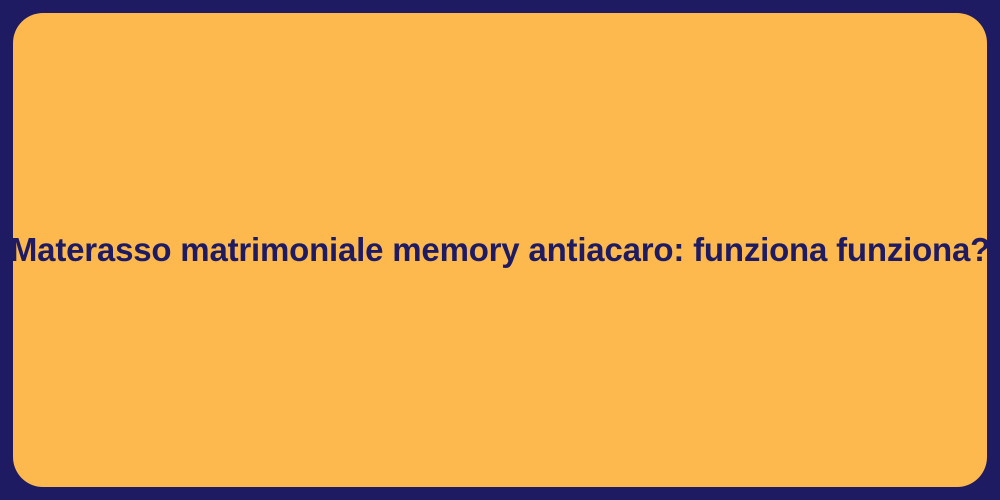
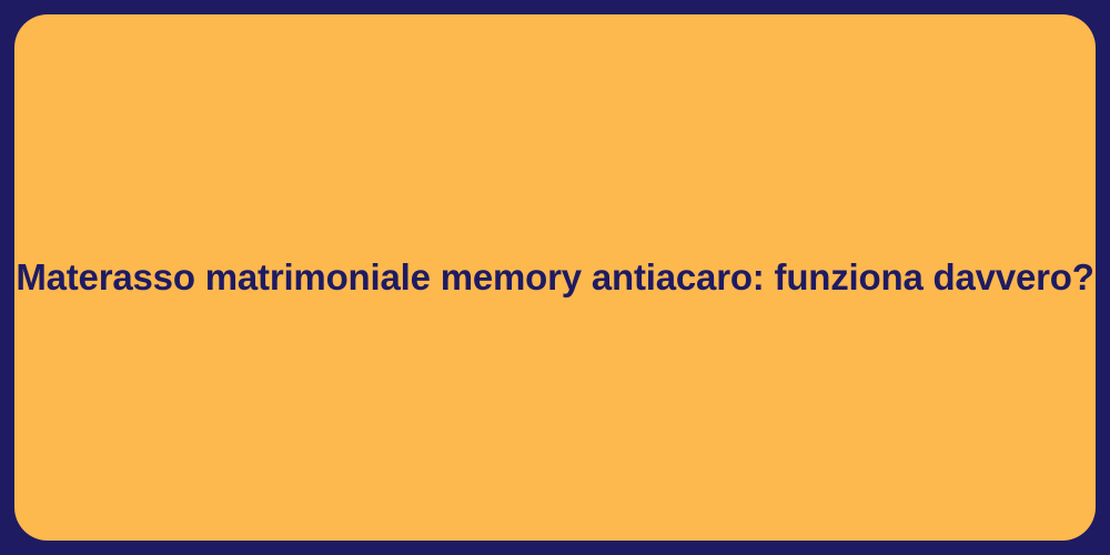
- Materasso matrimoniale memory antiacaro: funziona funziona?
+ Materasso matrimoniale memory antiacaro: funziona davvero?
